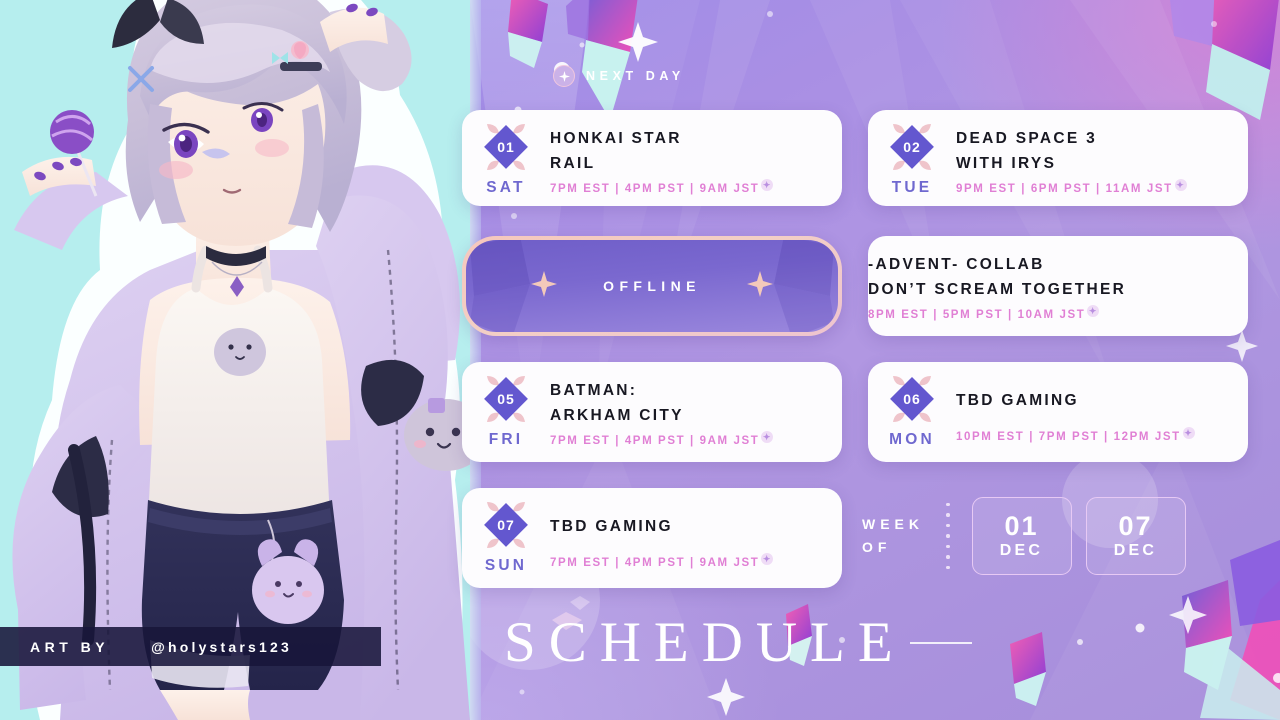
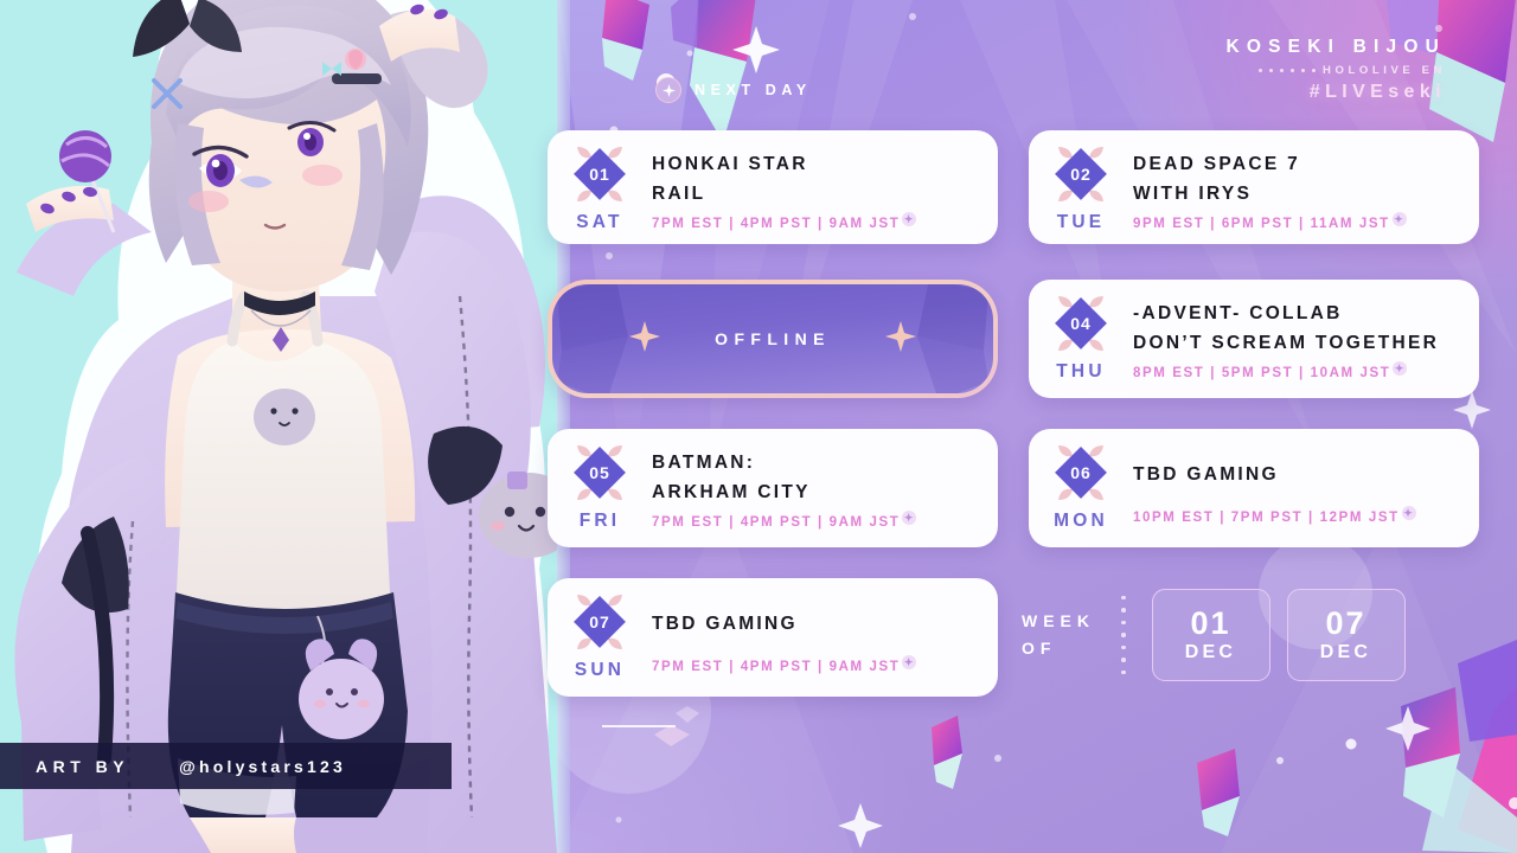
  ART BY
  @holystars123
  NEXT DAY
+ KOSEKI BIJOU
+ HOLOLIVE EN
+ #LIVEseki
  01
  SAT
  HONKAI STAR
  RAIL
  7PM EST | 4PM PST | 9AM JST
  ✦
  02
  TUE
- DEAD SPACE 3
+ DEAD SPACE 7
  WITH IRYS
  9PM EST | 6PM PST | 11AM JST
  ✦
  OFFLINE
+ 04
+ THU
  -ADVENT- COLLAB
  DON’T SCREAM TOGETHER
  8PM EST | 5PM PST | 10AM JST
  ✦
  05
  FRI
  BATMAN:
  ARKHAM CITY
  7PM EST | 4PM PST | 9AM JST
  ✦
  06
  MON
  TBD GAMING
  10PM EST | 7PM PST | 12PM JST
  ✦
  07
  SUN
  TBD GAMING
  7PM EST | 4PM PST | 9AM JST
  ✦
  WEEK
  OF
  01
  DEC
  07
  DEC
- SCHEDULE
